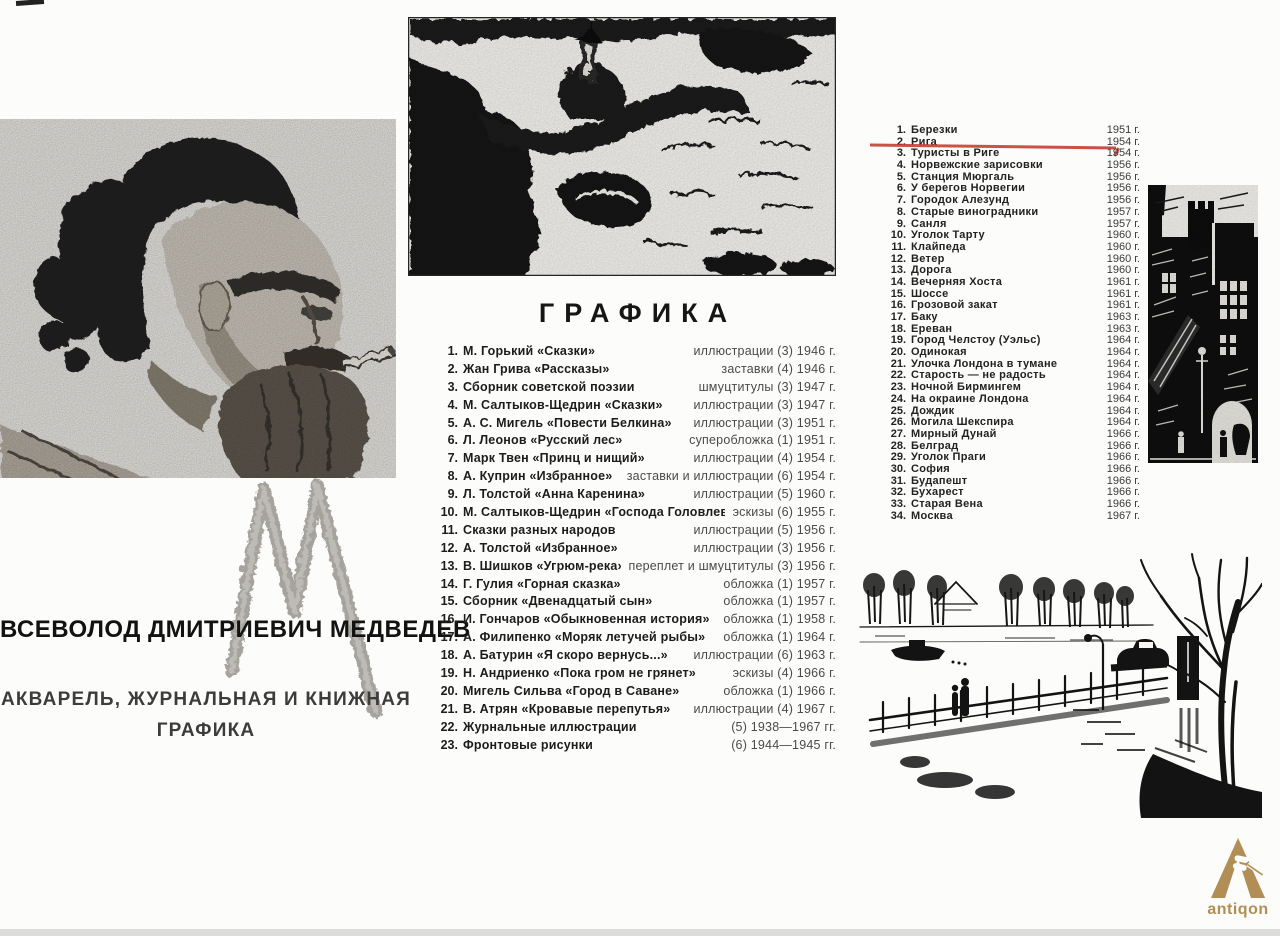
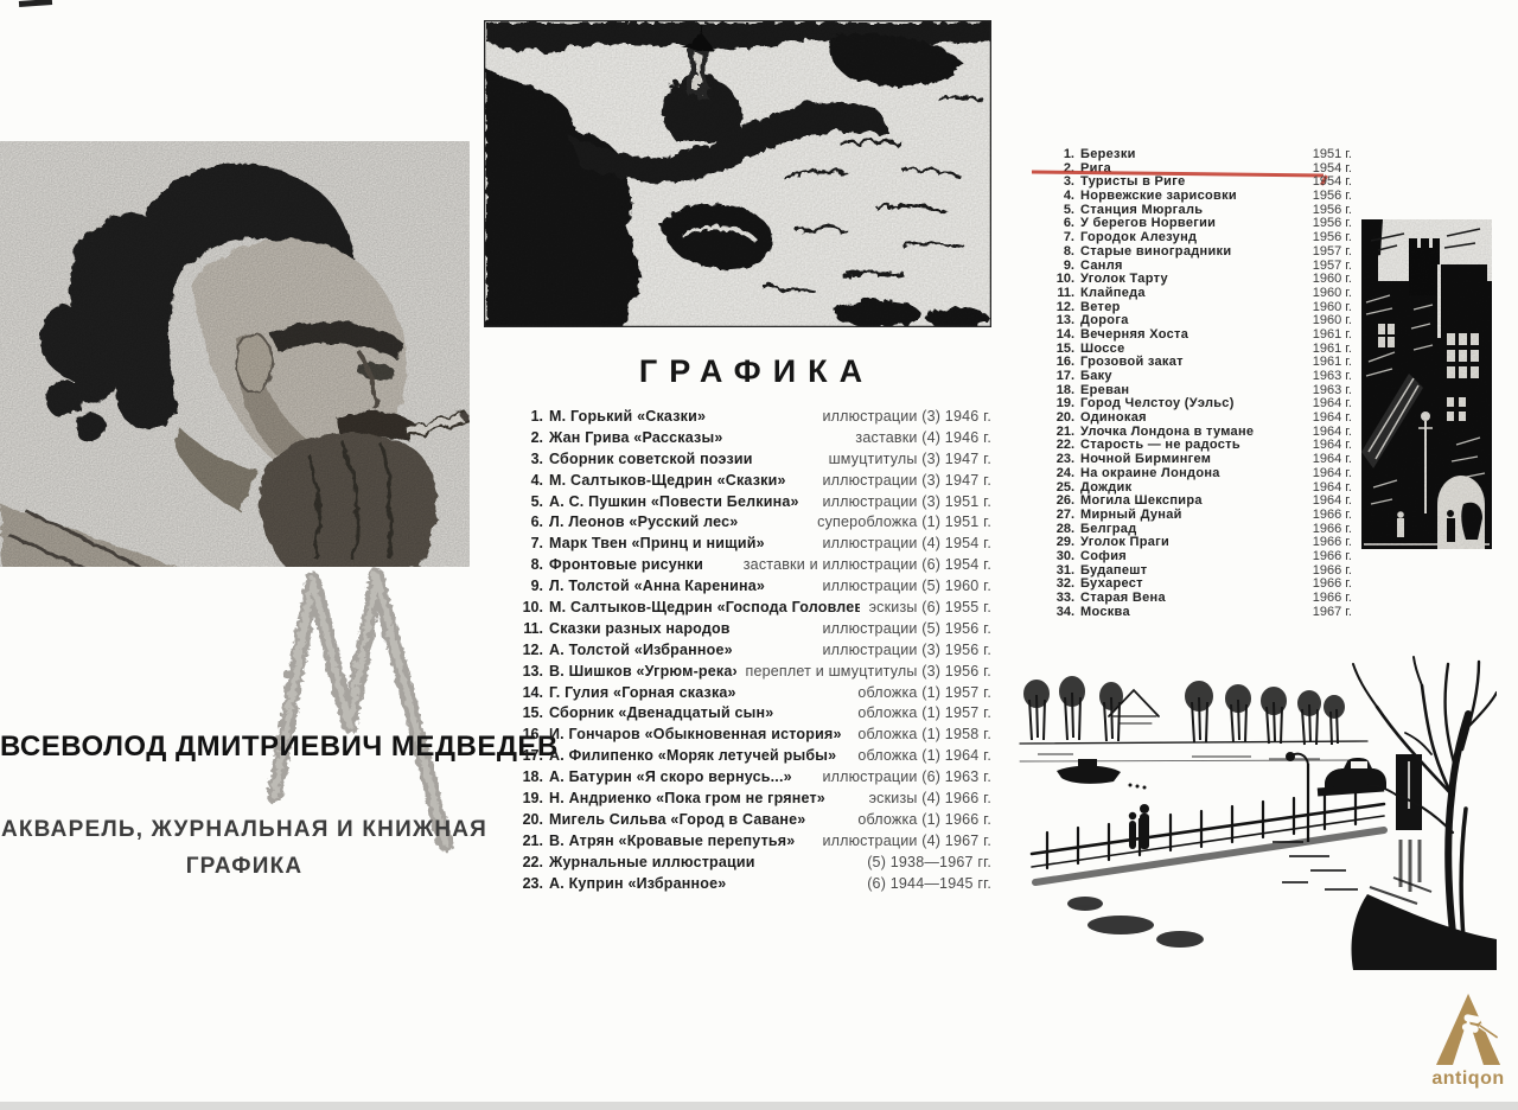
  ВСЕВОЛОД ДМИТРИЕВИЧ МЕДВЕД
  АКВАРЕЛЬ, ЖУРНАЛЬНАЯ И КНИЖНАЯ
  ГРАФИКА
  ГРАФИКА
  1.
  М. Горький «Сказки»
  иллюстрации (3) 1946 г.
  2.
  Жан Грива «Рассказы»
  заставки (4) 1946 г.
  3.
  Сборник советской поэзии
  шмуцтитулы (3) 1947 г.
  4.
  М. Салтыков-Щедрин «Сказки»
  иллюстрации (3) 1947 г.
  5.
- А. С. Мигель «Повести Белкина»
+ А. С. Пушкин «Повести Белкина»
  иллюстрации (3) 1951 г.
  6.
  Л. Леонов «Русский лес»
  суперобложка (1) 1951 г.
  7.
  Марк Твен «Принц и нищий»
  иллюстрации (4) 1954 г.
  8.
- А. Куприн «Избранное»
+ Фронтовые рисунки
  заставки и иллюстрации (6) 1954 г.
  9.
  Л. Толстой «Анна Каренина»
  иллюстрации (5) 1960 г.
  10.
  М. Салтыков-Щедрин «Господа Головлев
  эскизы (6) 1955 г.
  11.
  Сказки разных народов
  иллюстрации (5) 1956 г.
  12.
  А. Толстой «Избранное»
  иллюстрации (3) 1956 г.
  13.
  В. Шишков «Угрюм-река
  переплет и шмуцтитулы (3) 1956 г.
  14.
  Г. Гулия «Горная сказка»
  обложка (1) 1957 г.
  15.
  Сборник «Двенадцатый сын»
  обложка (1) 1957 г.
  16.
  И. Гончаров «Обыкновенная история»
  обложка (1) 1958 г.
  17.
  А. Филипенко «Моряк летучей рыбы»
  обложка (1) 1964 г.
  18.
  А. Батурин «Я скоро вернусь...»
  иллюстрации (6) 1963 г.
  19.
  Н. Андриенко «Пока гром не грянет»
  эскизы (4) 1966 г.
  20.
  Мигель Сильва «Город в Саване»
  обложка (1) 1966 г.
  21.
  В. Атрян «Кровавые перепутья»
  иллюстрации (4) 1967 г.
  22.
  Журнальные иллюстрации
  (5) 1938—1967 гг.
  23.
- Фронтовые рисунки
+ А. Куприн «Избранное»
  (6) 1944—1945 гг.
  1.
  Березки
  1951 г.
  2.
  Рига
  1954 г.
  3.
  Туристы в Риге
  1954 г.
  4.
  Норвежские зарисовки
  1956 г.
  5.
  Станция Мюргаль
  1956 г.
  6.
  У берегов Норвегии
  1956 г.
  7.
  Городок Алезунд
  1956 г.
  8.
  Старые виноградники
  1957 г.
  9.
  Санля
  1957 г.
  10.
  Уголок Тарту
  1960 г.
  11.
  Клайпеда
  1960 г.
  12.
  Ветер
  1960 г.
  13.
  Дорога
  1960 г.
  14.
  Вечерняя Хоста
  1961 г.
  15.
  Шоссе
  1961 г.
  16.
  Грозовой закат
  1961 г.
  17.
  Баку
  1963 г.
  18.
  Ереван
  1963 г.
  19.
  Город Челстоу (Уэльс)
  1964 г.
  20.
  Одинокая
  1964 г.
  21.
  Улочка Лондона в тумане
  1964 г.
  22.
  Старость — не радость
  1964 г.
  23.
  Ночной Бирмингем
  1964 г.
  24.
  На окраине Лондона
  1964 г.
  25.
  Дождик
  1964 г.
  26.
  Могила Шекспира
  1964 г.
  27.
  Мирный Дунай
  1966 г.
  28.
  Белград
  1966 г.
  29.
  Уголок Праги
  1966 г.
  30.
  София
  1966 г.
  31.
  Будапешт
  1966 г.
  32.
  Бухарест
  1966 г.
  33.
  Старая Вена
  1966 г.
  34.
  Москва
  1967 г.
  antiqon
